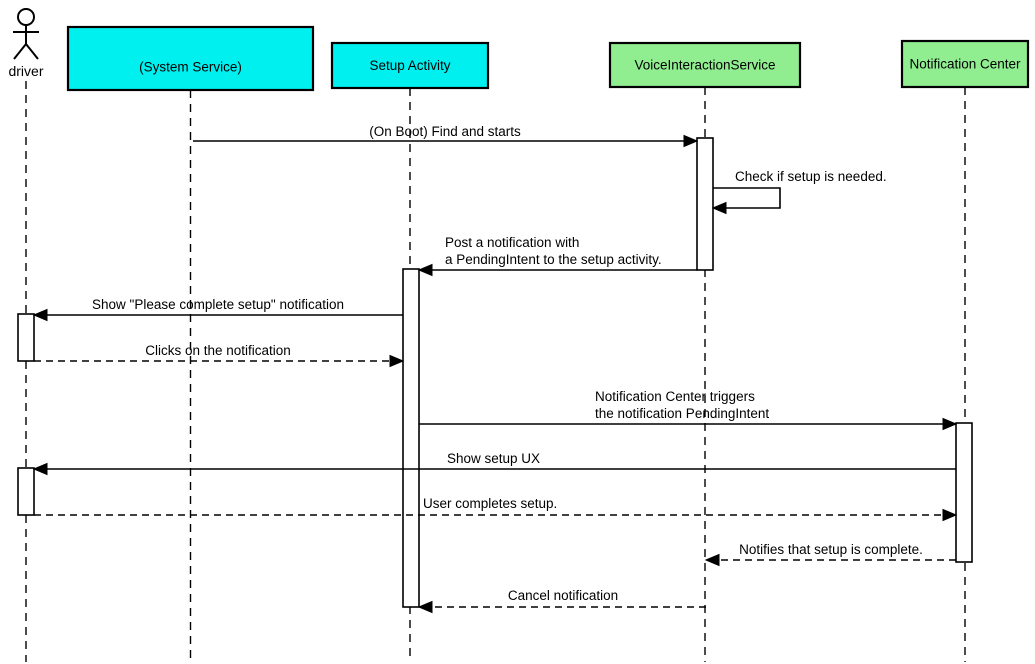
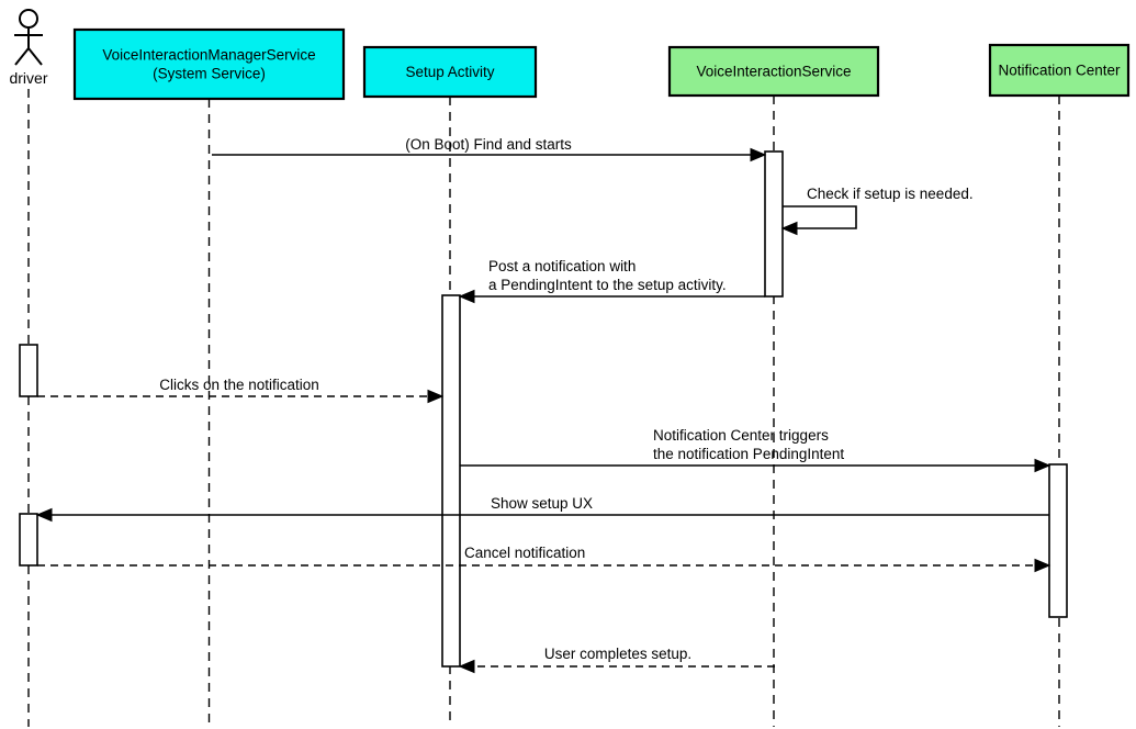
  driver
+ VoiceInteractionManagerService
  (System Service)
  Setup Activity
  VoiceInteractionService
  Notification Center
  (On Boot) Find and starts
  Check if setup is needed.
  Post a notification with
  a PendingIntent to the setup activity.
- Show "Please complete setup" notification
  Clicks on the notification
  Notification Center triggers
  the notification PendingIntent
  Show setup UX
- User completes setup.
+ Cancel notification
- Notifies that setup is complete.
- Cancel notification
+ User completes setup.
